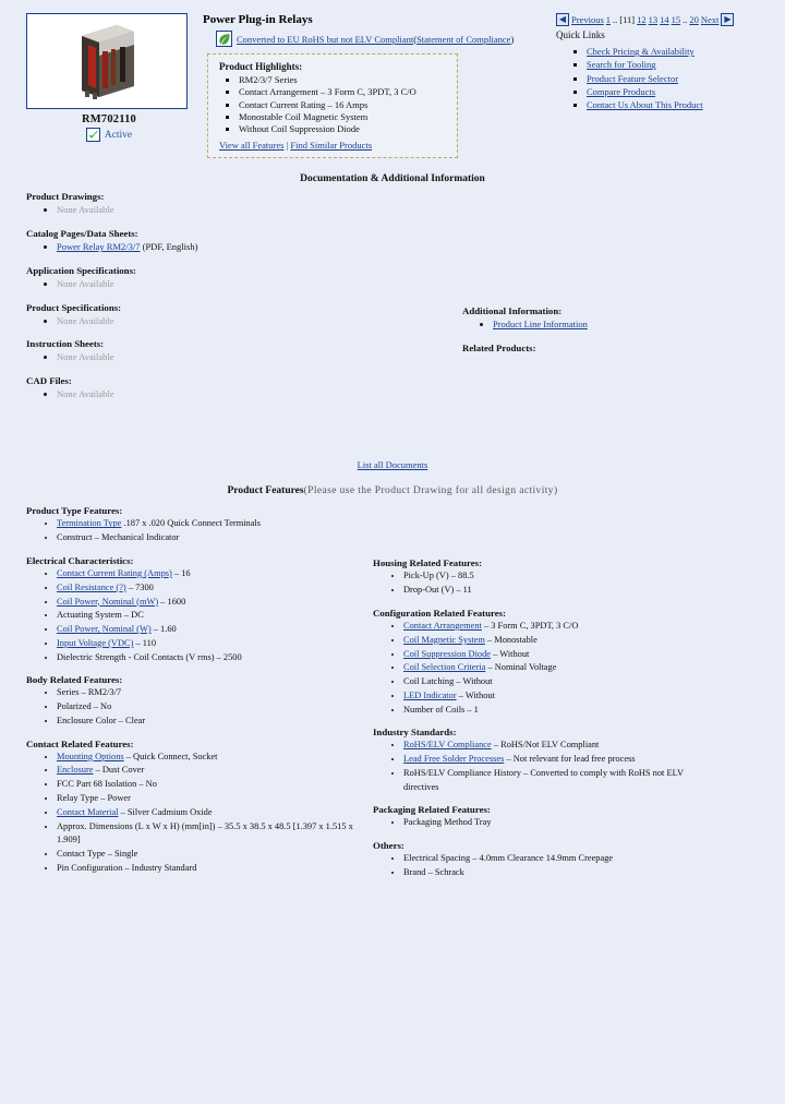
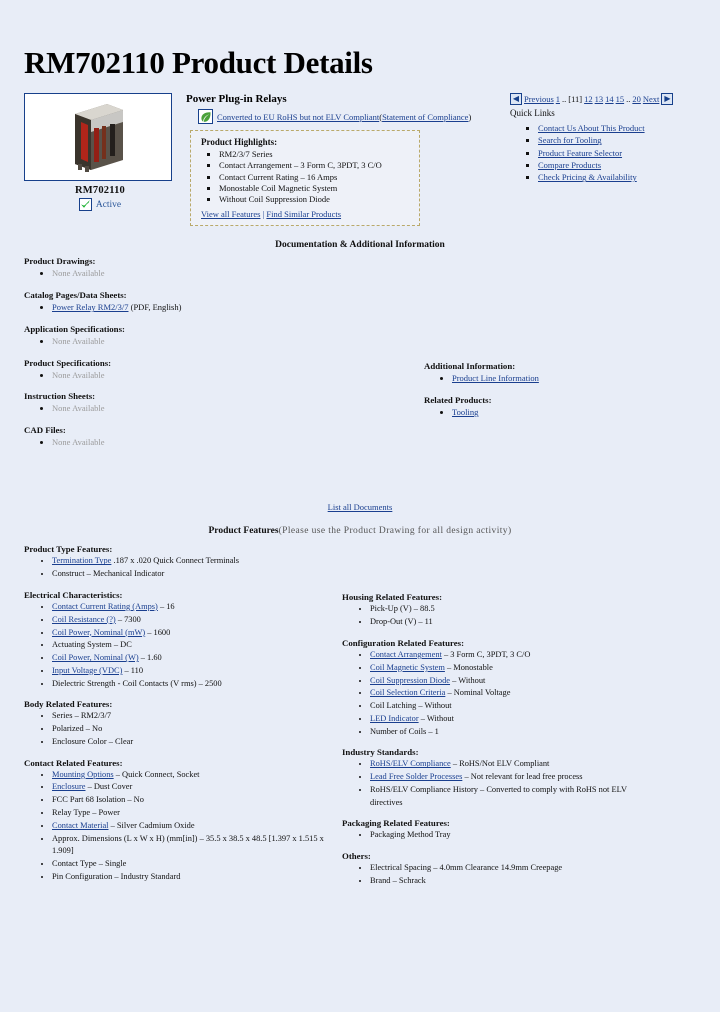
+ RM702110 Product Details
  RM702110
  Active
  Power Plug-in Relays
  Converted to EU RoHS but not ELV Compliant(Statement of Compliance)
  Product Highlights:
  RM2/3/7 Series
  Contact Arrangement – 3 Form C, 3PDT, 3 C/O
  Contact Current Rating – 16 Amps
  Monostable Coil Magnetic System
  Without Coil Suppression Diode
  View all Features | Find Similar Products
  ◀
  Previous
  1
  ..
  [11]
  12
  13
  14
  15
  ..
  20
  Next
  ▶
  Quick Links
- Check Pricing & Availability
+ Contact Us About This Product
  Search for Tooling
  Product Feature Selector
  Compare Products
- Contact Us About This Product
+ Check Pricing & Availability
  Documentation & Additional Information
  Product Drawings:
  None Available
  Catalog Pages/Data Sheets:
  Power Relay RM2/3/7 (PDF, English)
  Application Specifications:
  None Available
  Product Specifications:
  None Available
  Instruction Sheets:
  None Available
  CAD Files:
  None Available
  Additional Information:
  Product Line Information
  Related Products:
+ Tooling
  List all Documents
  Product Features(Please use the Product Drawing for all design activity)
  Product Type Features:
  Termination Type .187 x .020 Quick Connect Terminals
  Construct – Mechanical Indicator
  Electrical Characteristics:
  Contact Current Rating (Amps) – 16
  Coil Resistance (?) – 7300
  Coil Power, Nominal (mW) – 1600
  Actuating System – DC
  Coil Power, Nominal (W) – 1.60
  Input Voltage (VDC) – 110
  Dielectric Strength - Coil Contacts (V rms) – 2500
  Body Related Features:
  Series – RM2/3/7
  Polarized – No
  Enclosure Color – Clear
  Contact Related Features:
  Mounting Options – Quick Connect, Socket
  Enclosure – Dust Cover
  FCC Part 68 Isolation – No
  Relay Type – Power
  Contact Material – Silver Cadmium Oxide
  Approx. Dimensions (L x W x H) (mm[in]) – 35.5 x 38.5 x 48.5 [1.397 x 1.515 x 1.909]
  Contact Type – Single
  Pin Configuration – Industry Standard
  Housing Related Features:
  Pick-Up (V) – 88.5
  Drop-Out (V) – 11
  Configuration Related Features:
  Contact Arrangement – 3 Form C, 3PDT, 3 C/O
  Coil Magnetic System – Monostable
  Coil Suppression Diode – Without
  Coil Selection Criteria – Nominal Voltage
  Coil Latching – Without
  LED Indicator – Without
  Number of Coils – 1
  Industry Standards:
  RoHS/ELV Compliance – RoHS/Not ELV Compliant
  Lead Free Solder Processes – Not relevant for lead free process
  RoHS/ELV Compliance History – Converted to comply with RoHS not ELV directives
  Packaging Related Features:
  Packaging Method Tray
  Others:
  Electrical Spacing – 4.0mm Clearance 14.9mm Creepage
  Brand – Schrack
